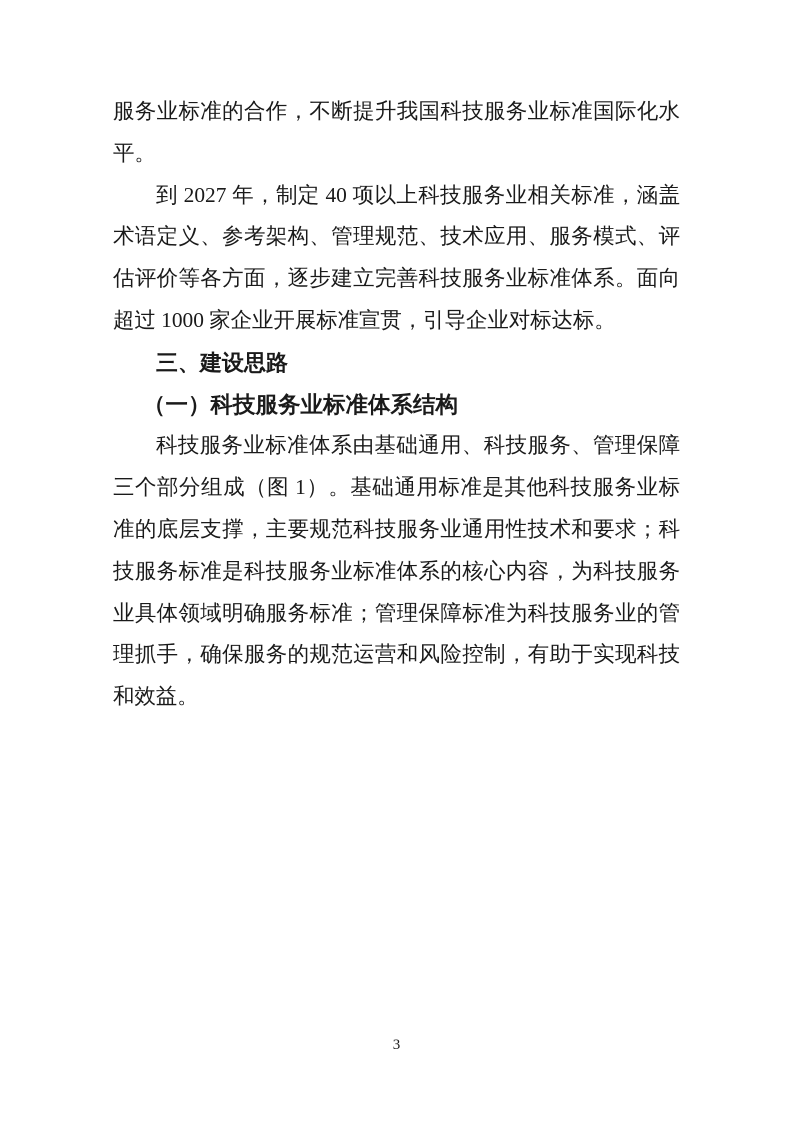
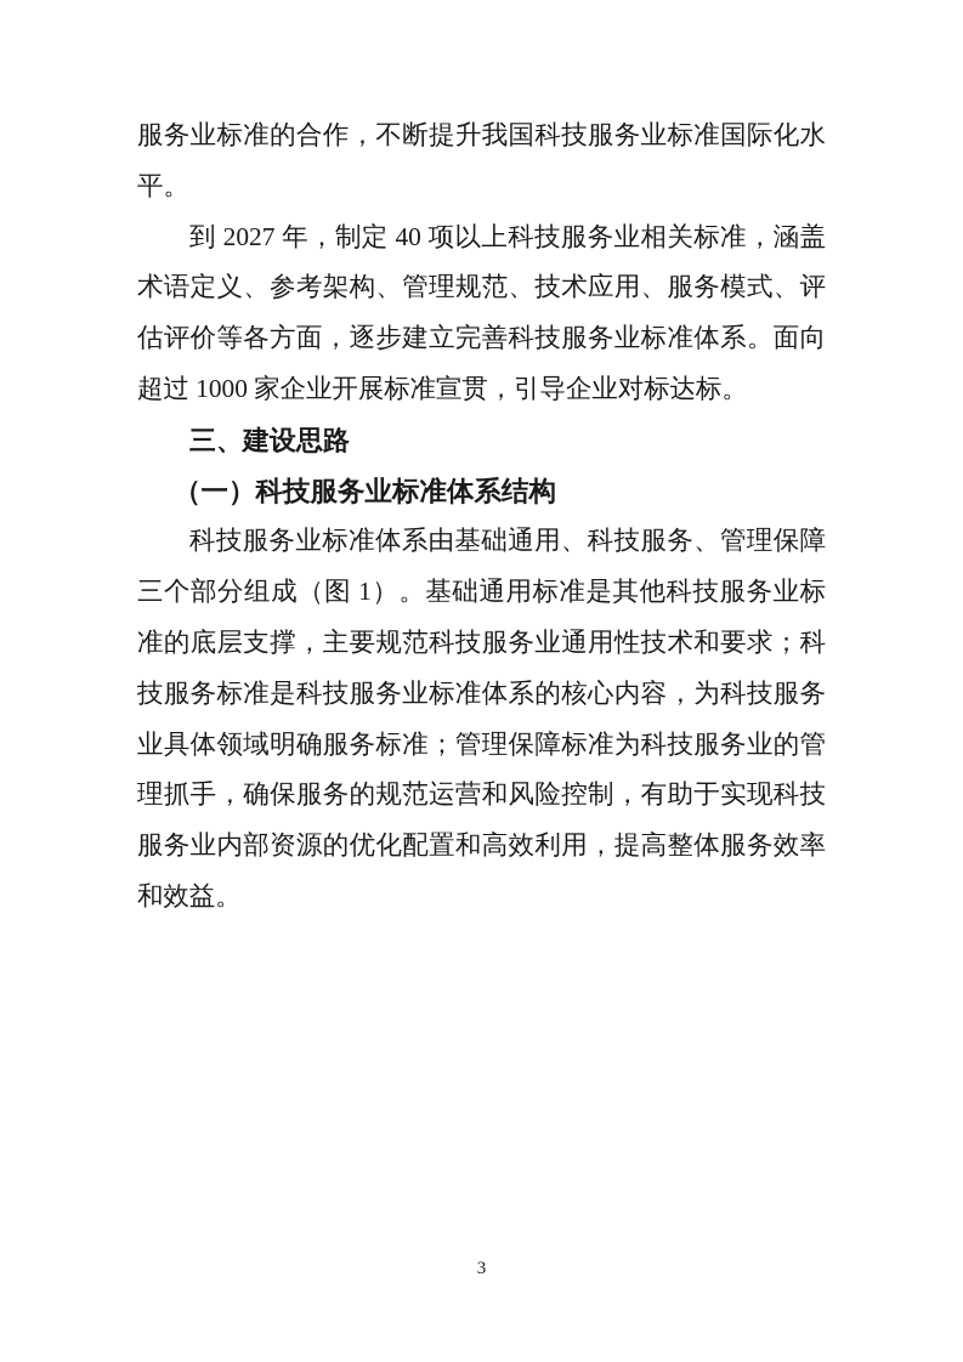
  服务业标准的合作，不断提升我国科技服务业标准国际化水
  平。
  到 2027 年，制定 40 项以上科技服务业相关标准，涵盖
  术语定义、参考架构、管理规范、技术应用、服务模式、评
  估评价等各方面，逐步建立完善科技服务业标准体系。面向
  超过 1000 家企业开展标准宣贯，引导企业对标达标。
  三、建设思路
  （一）科技服务业标准体系结构
  科技服务业标准体系由基础通用、科技服务、管理保障
  三个部分组成（图 1）。基础通用标准是其他科技服务业标
  准的底层支撑，主要规范科技服务业通用性技术和要求；科
  技服务标准是科技服务业标准体系的核心内容，为科技服务
  业具体领域明确服务标准；管理保障标准为科技服务业的管
  理抓手，确保服务的规范运营和风险控制，有助于实现科技
+ 服务业内部资源的优化配置和高效利用，提高整体服务效率
  和效益。
  3
